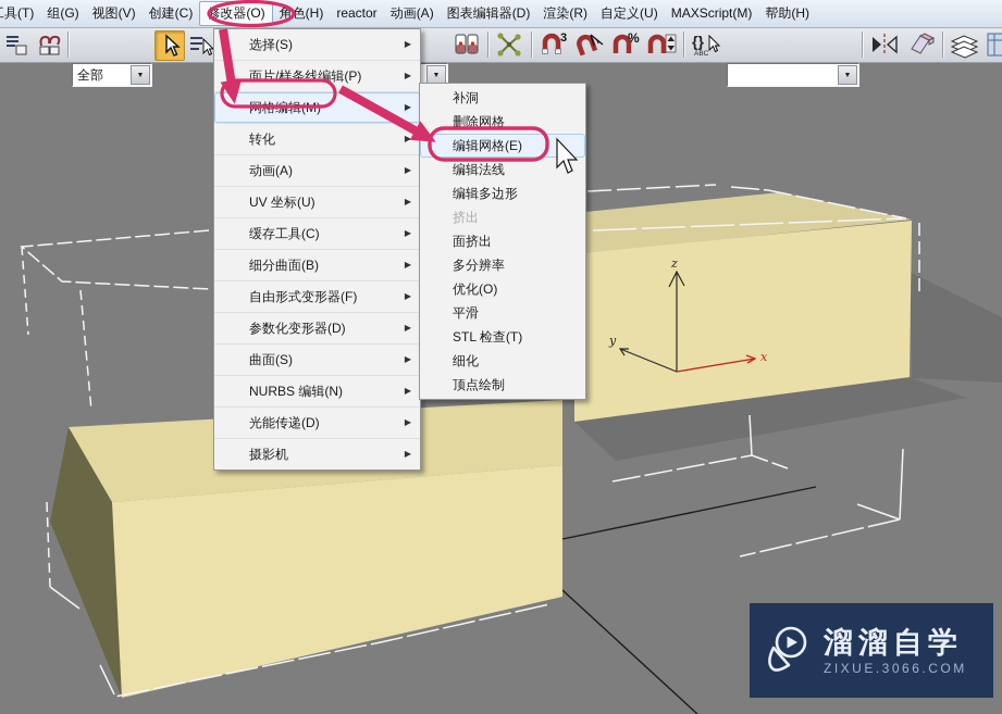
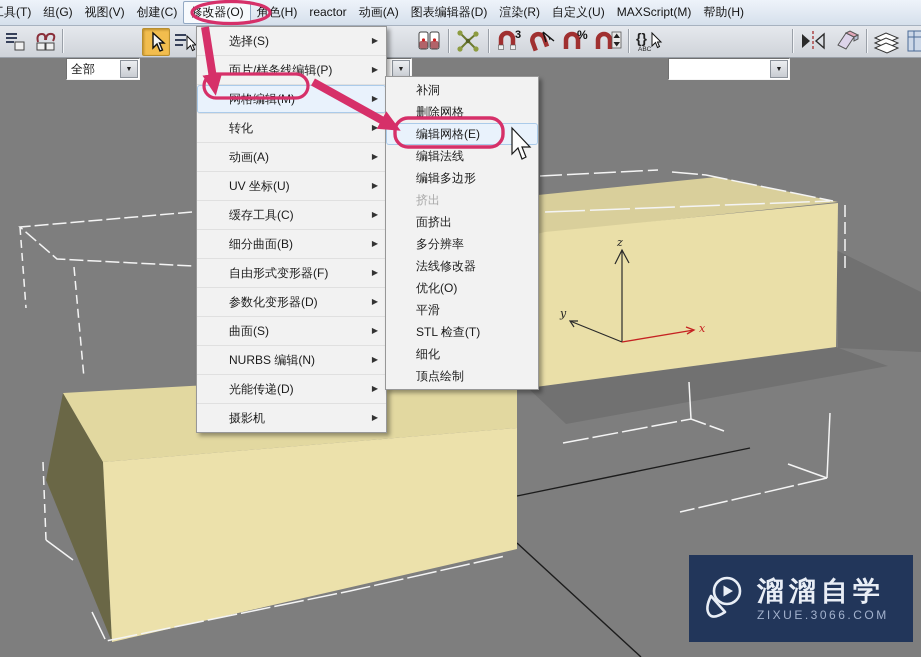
  z
  y
  x
  溜溜自学
  ZIXUE.3066.COM
  具(T)
  组(G)
  视图(V)
  创建(C)
  修改器(O)
  角色(H)
  reactor
  动画(A)
  图表编辑器(D)
  渲染(R)
  自定义(U)
  MAXScript(M)
  帮助(H)
  全部
  3
  %
  {}
  选择(S)
  ▶
  面片/样条线编辑(P)
  ▶
  ▶
  转化
  ▶
  动画(A)
  ▶
  UV 坐标(U)
  ▶
  缓存工具(C)
  ▶
  细分曲面(B)
  ▶
  自由形式变形器(F)
  ▶
  参数化变形器(D)
  ▶
  曲面(S)
  ▶
  NURBS 编辑(N)
  ▶
  光能传递(D)
  ▶
  摄影机
  ▶
  补洞
  删除网格
  编辑网格(E)
  编辑法线
  编辑多边形
  挤出
  面挤出
  多分辨率
+ 法线修改器
  优化(O)
  平滑
  STL 检查(T)
  细化
  顶点绘制
